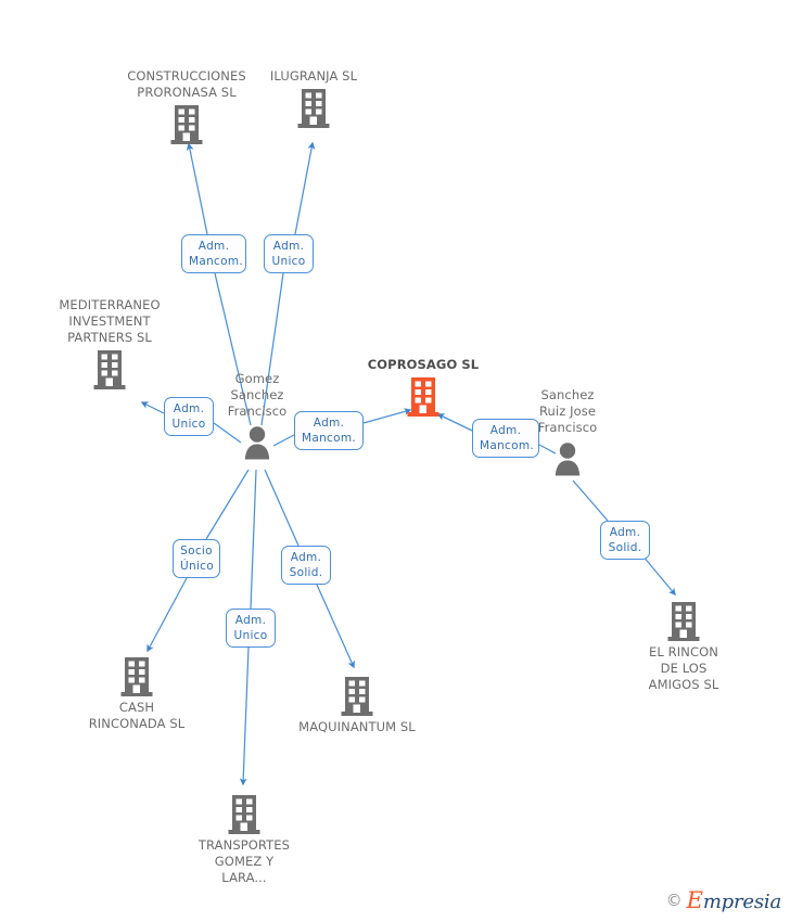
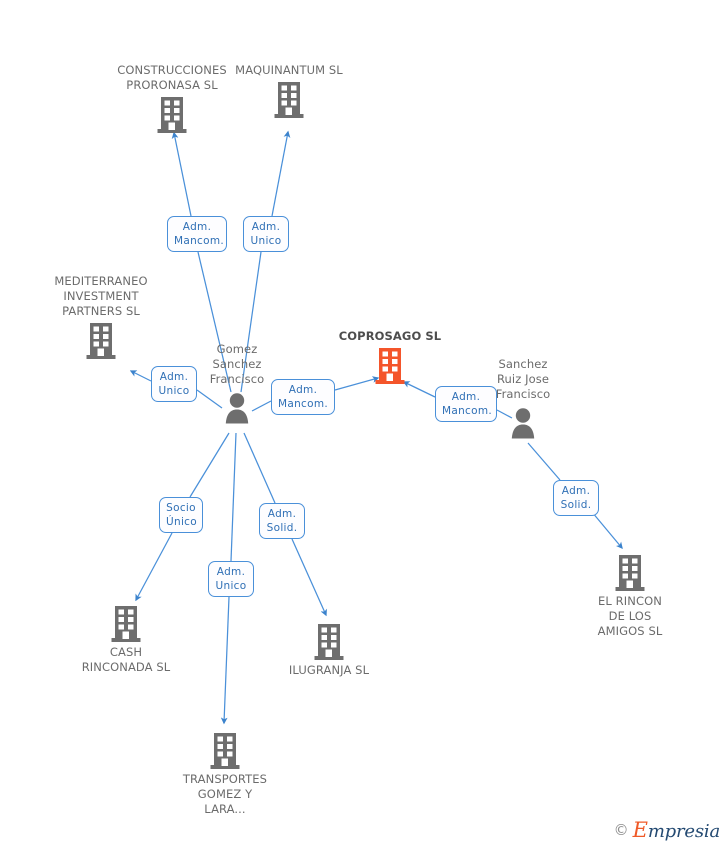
  CONSTRUCCIONES
  PRORONASA SL
- ILUGRANJA SL
+ MAQUINANTUM SL
  MEDITERRANEO
  INVESTMENT
  PARTNERS SL
  Gomez
  Sanchez
  Francisco
  COPROSAGO SL
  Sanchez
  Ruiz Jose
  Francisco
  CASH
  RINCONADA SL
- MAQUINANTUM SL
+ ILUGRANJA SL
  TRANSPORTES
  GOMEZ Y
  LARA...
  EL RINCON
  DE LOS
  AMIGOS SL
  Adm.
  Mancom.
  Adm.
  Unico
  Adm.
  Unico
  Adm.
  Mancom.
  Adm.
  Mancom.
  Socio
  Único
  Adm.
  Unico
  Adm.
  Solid.
  Adm.
  Solid.
  ©
  Empresia
